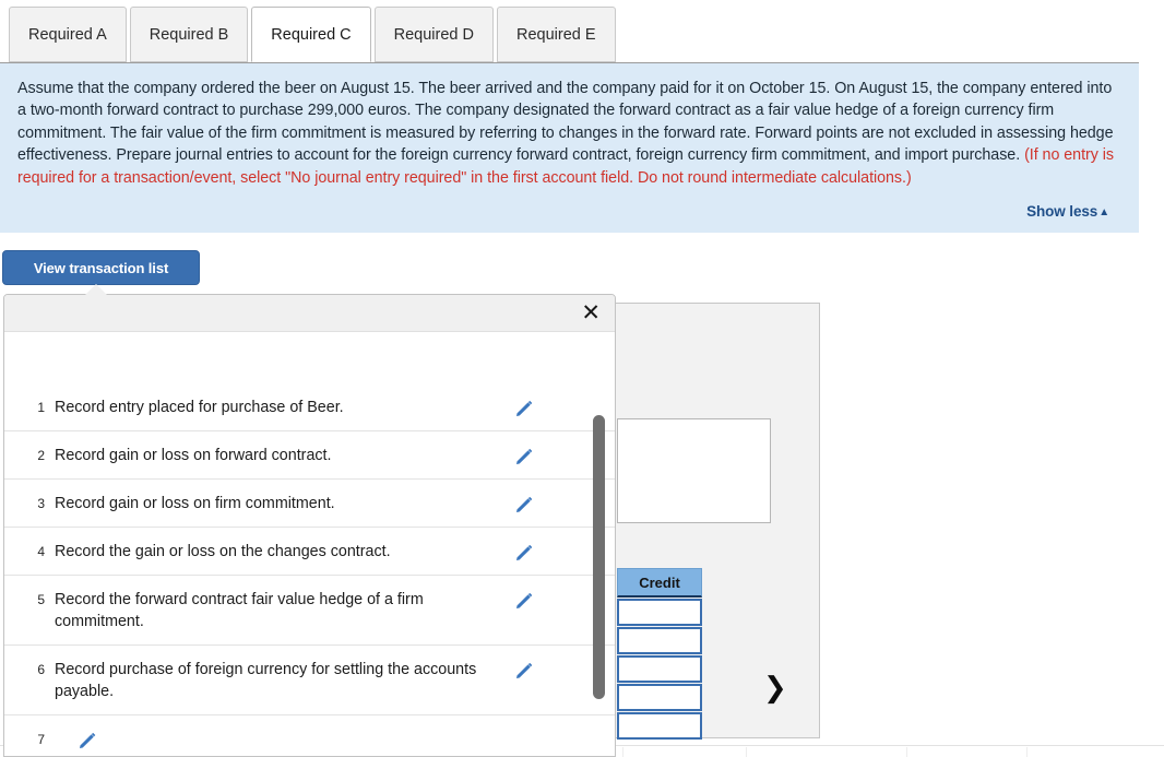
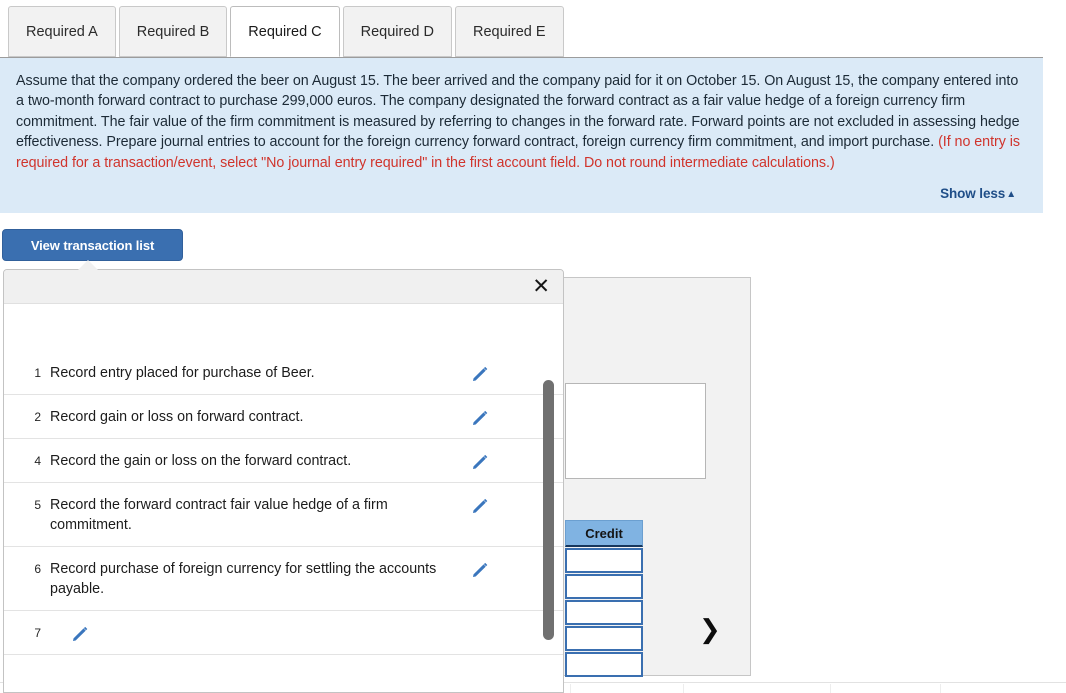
  Required A
  Required B
  Required C
  Required D
  Required E
  Assume that the company ordered the beer on August 15. The beer arrived and the company paid for it on October 15. On August 15, the company entered into a two-month forward contract to purchase 299,000 euros. The company designated the forward contract as a fair value hedge of a foreign currency firm commitment. The fair value of the firm commitment is measured by referring to changes in the forward rate. Forward points are not excluded in assessing hedge effectiveness. Prepare journal entries to account for the foreign currency forward contract, foreign currency firm commitment, and import purchase. (If no entry is required for a transaction/event, select "No journal entry required" in the first account field. Do not round intermediate calculations.)
  Show less▲
  View transaction list
  ❯
  Credit
  ✕
  1
  Record entry placed for purchase of Beer.
  2
  Record gain or loss on forward contract.
- 3
- Record gain or loss on firm commitment.
  4
- Record the gain or loss on the changes contract.
+ Record the gain or loss on the forward contract.
  5
  Record the forward contract fair value hedge of a firm commitment.
  6
  Record purchase of foreign currency for settling the accounts payable.
  7
